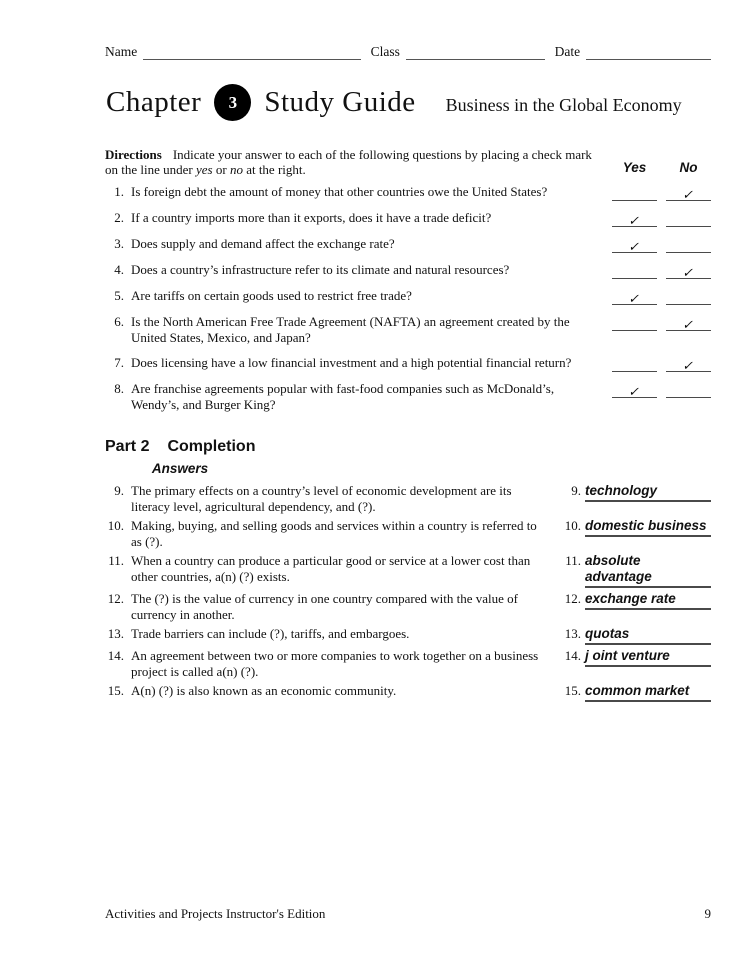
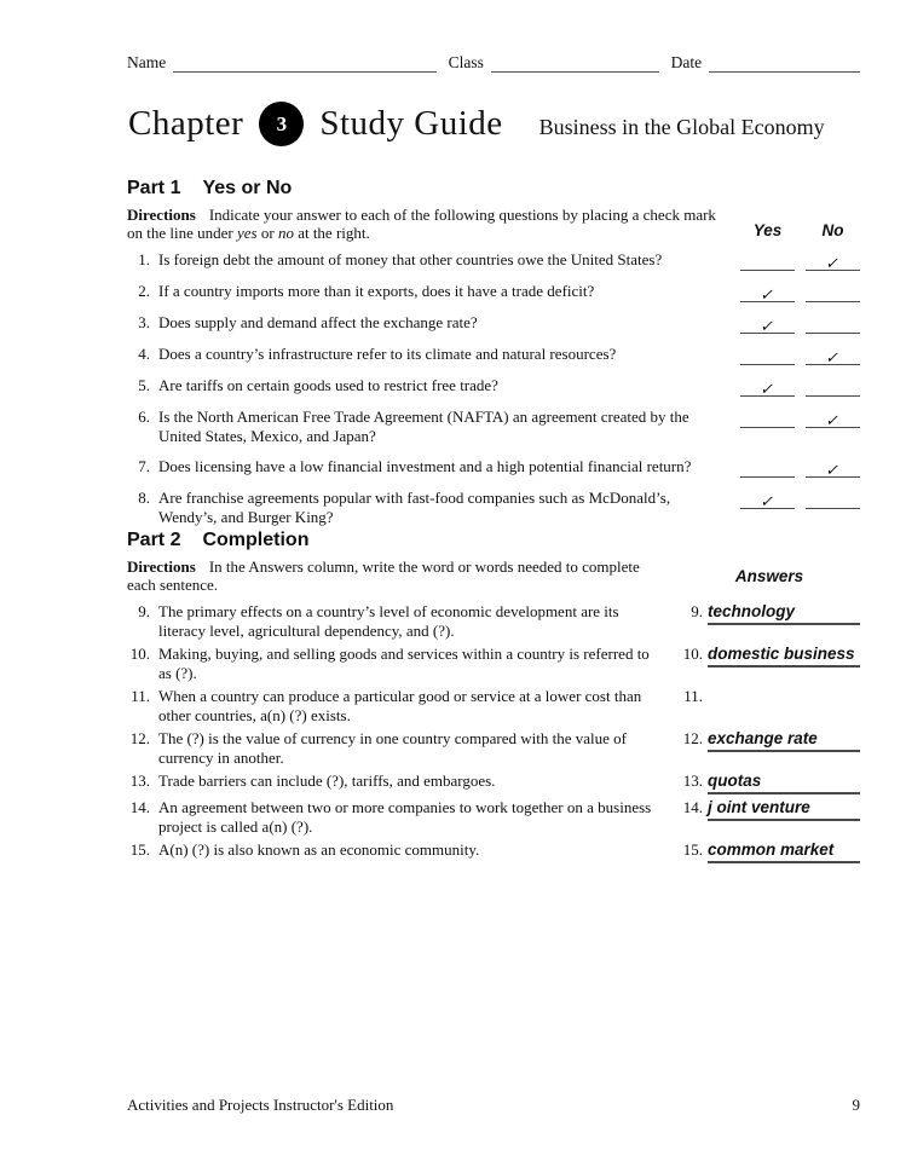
  Name
  Class
  Date
  Chapter
  3
  Study Guide
  Business in the Global Economy
+ Part 1 Yes or No
  Directions Indicate your answer to each of the following questions by placing a check mark on the line under yes or no at the right.
  Yes
  No
  1.
  Is foreign debt the amount of money that other countries owe the United States?
  2.
  If a country imports more than it exports, does it have a trade deficit?
  3.
  Does supply and demand affect the exchange rate?
  4.
  Does a country’s infrastructure refer to its climate and natural resources?
  5.
  Are tariffs on certain goods used to restrict free trade?
  6.
  Is the North American Free Trade Agreement (NAFTA) an agreement created by the United States, Mexico, and Japan?
  7.
  Does licensing have a low financial investment and a high potential financial return?
  8.
  Are franchise agreements popular with fast-food companies such as McDonald’s, Wendy’s, and Burger King?
  Part 2 Completion
+ Directions In the Answers column, write the word or words needed to complete each sentence.
  Answers
  9.
  The primary effects on a country’s level of economic development are its literacy level, agricultural dependency, and (?).
  9.
  technology
  10.
  Making, buying, and selling goods and services within a country is referred to as (?).
  10.
  domestic business
  11.
  When a country can produce a particular good or service at a lower cost than other countries, a(n) (?) exists.
  11.
- absolute
- advantage
  12.
  The (?) is the value of currency in one country compared with the value of currency in another.
  12.
  exchange rate
  13.
  Trade barriers can include (?), tariffs, and embargoes.
  13.
  quotas
  14.
  An agreement between two or more companies to work together on a business project is called a(n) (?).
  14.
  j oint venture
  15.
  A(n) (?) is also known as an economic community.
  15.
  common market
  Activities and Projects Instructor's Edition
  9
